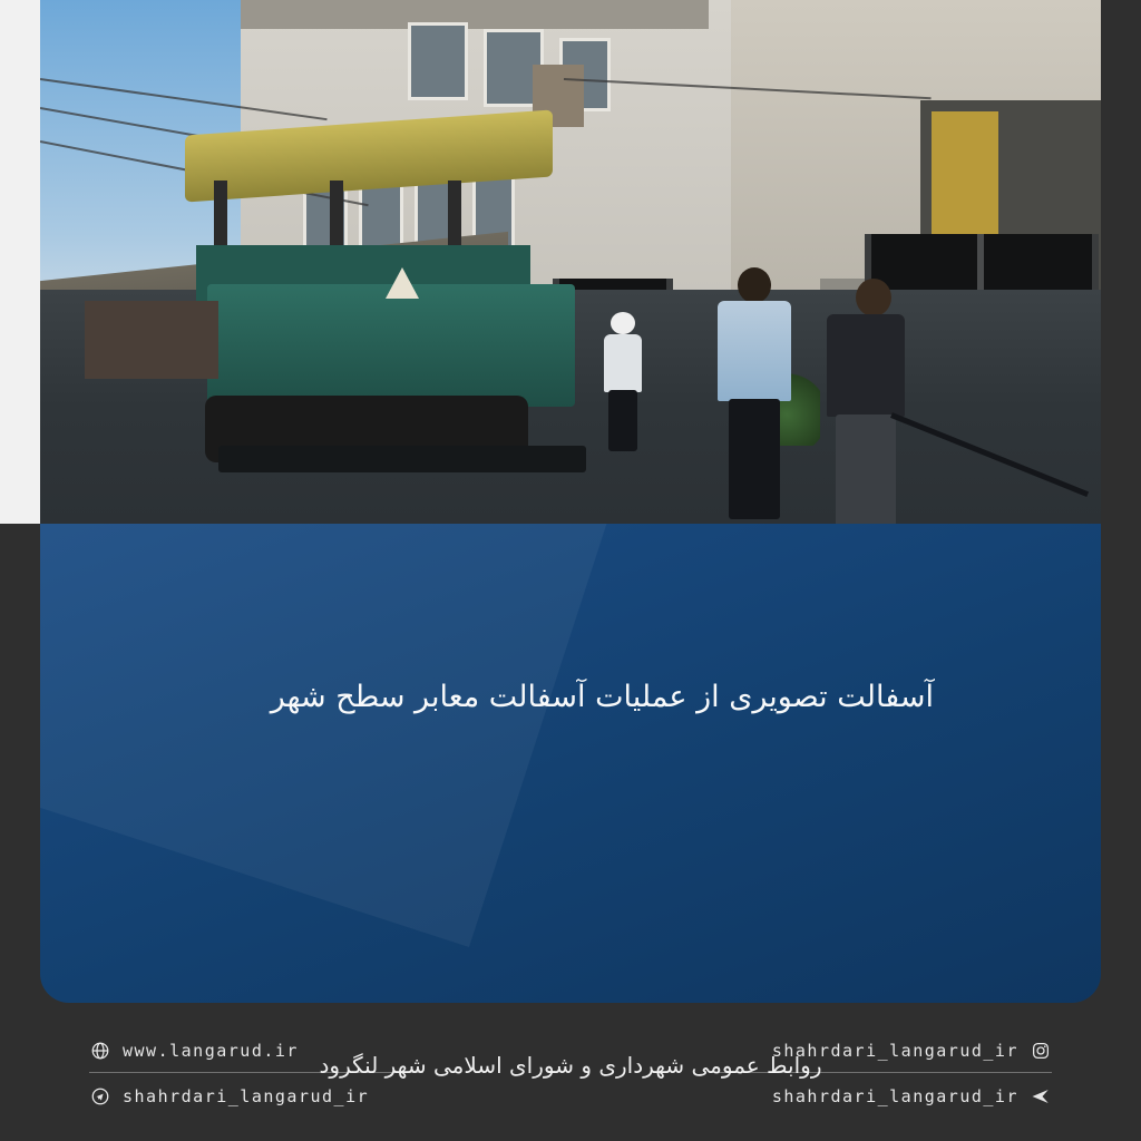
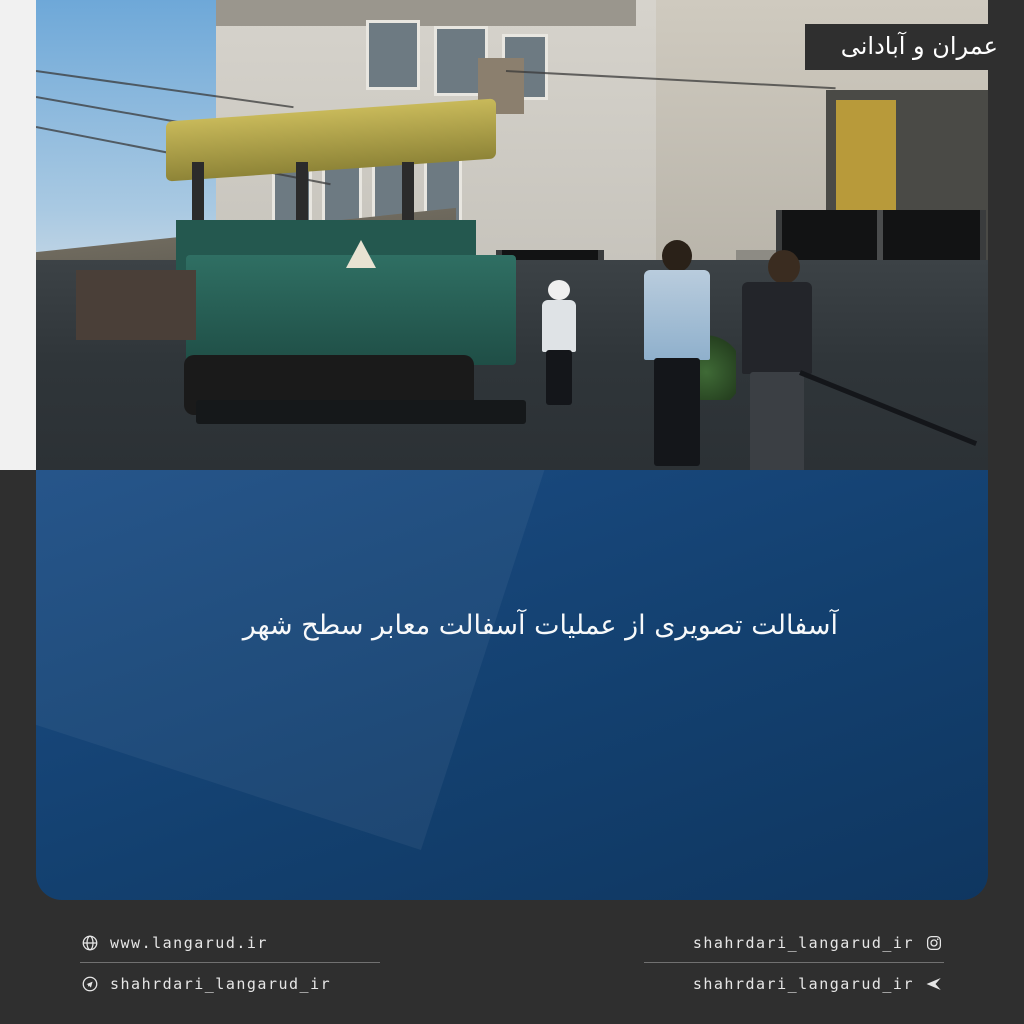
+ عمران و آبادانی
  آسفالت تصویری از عملیات آسفالت معابر سطح شهر
  www.langarud.ir
  shahrdari_langarud_ir
- روابط عمومی شهرداری و شورای اسلامی شهر لنگرود
  shahrdari_langarud_ir
  shahrdari_langarud_ir
